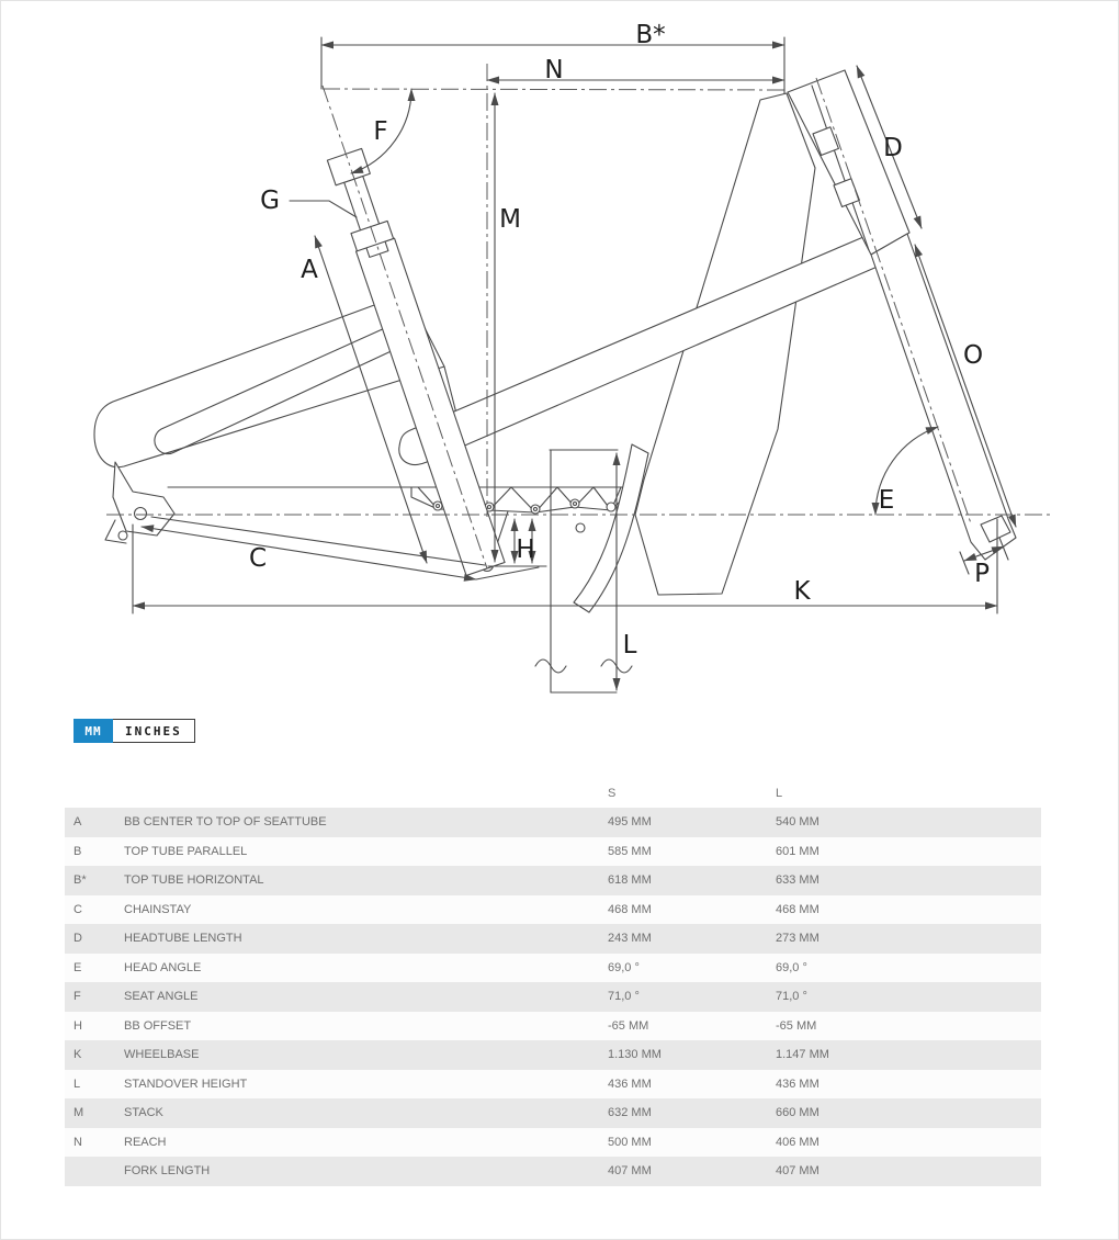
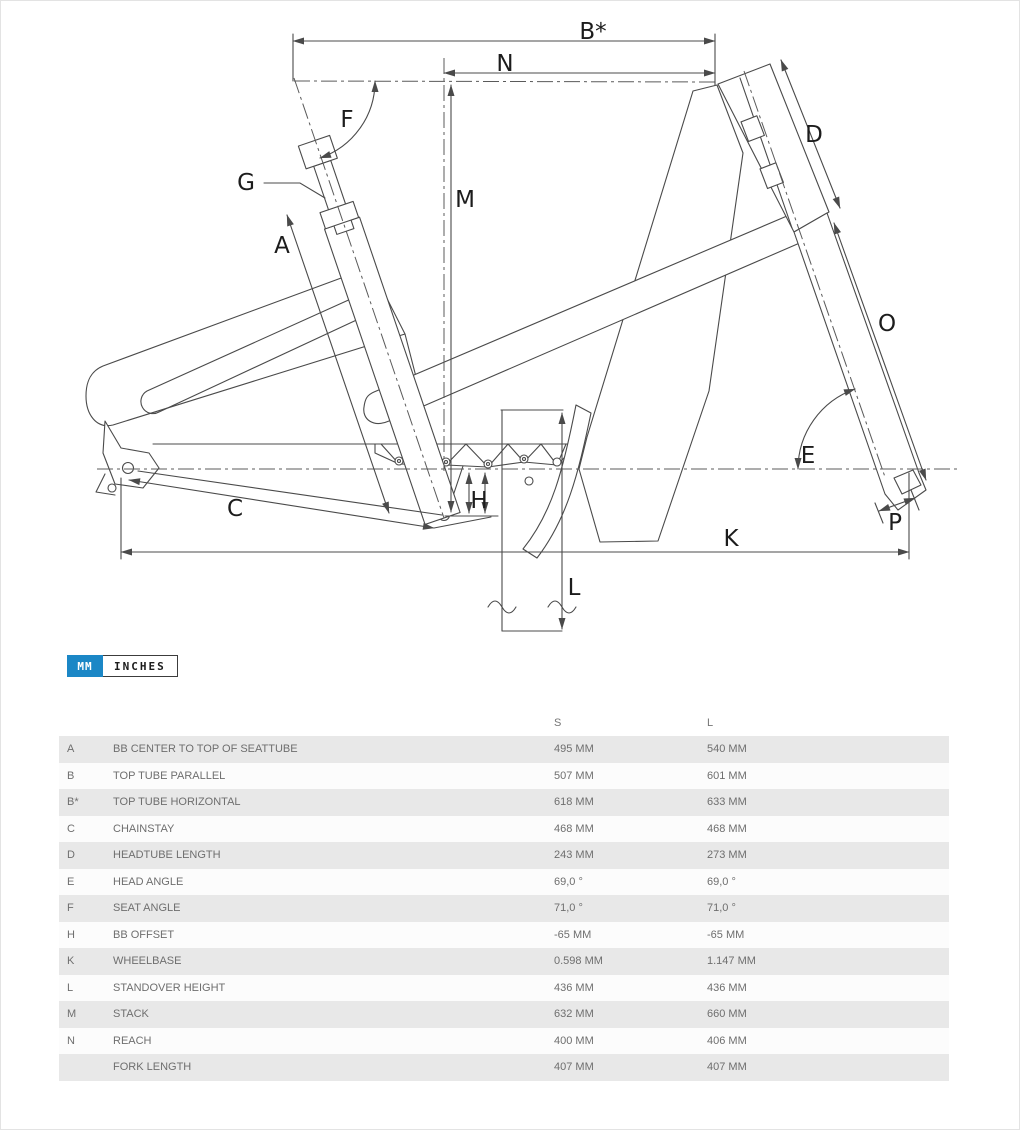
  B*
  N
  F
  G
  M
  A
  D
  O
  E
  H
  C
  K
  L
  P
  MM
  INCHES
  		S	L
  A	BB CENTER TO TOP OF SEATTUBE	495 MM	540 MM
- B	TOP TUBE PARALLEL	585 MM	601 MM
+ B	TOP TUBE PARALLEL	507 MM	601 MM
  B*	TOP TUBE HORIZONTAL	618 MM	633 MM
  C	CHAINSTAY	468 MM	468 MM
  D	HEADTUBE LENGTH	243 MM	273 MM
  E	HEAD ANGLE	69,0 °	69,0 °
  F	SEAT ANGLE	71,0 °	71,0 °
  H	BB OFFSET	-65 MM	-65 MM
- K	WHEELBASE	1.130 MM	1.147 MM
+ K	WHEELBASE	0.598 MM	1.147 MM
  L	STANDOVER HEIGHT	436 MM	436 MM
  M	STACK	632 MM	660 MM
- N	REACH	500 MM	406 MM
+ N	REACH	400 MM	406 MM
  	FORK LENGTH	407 MM	407 MM
